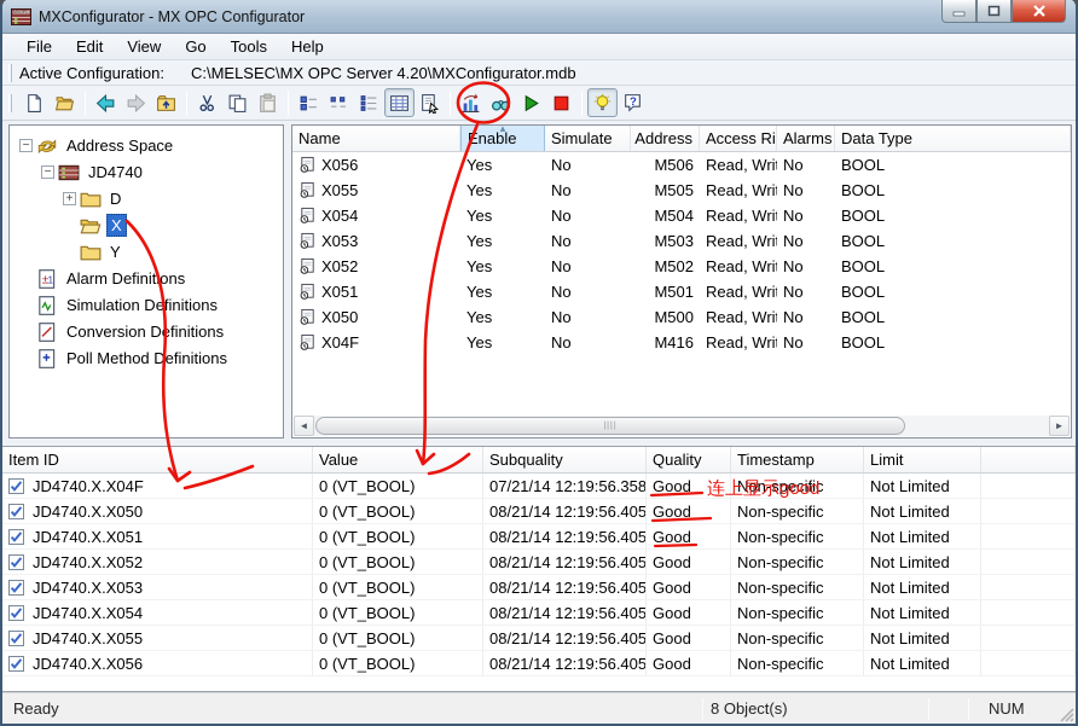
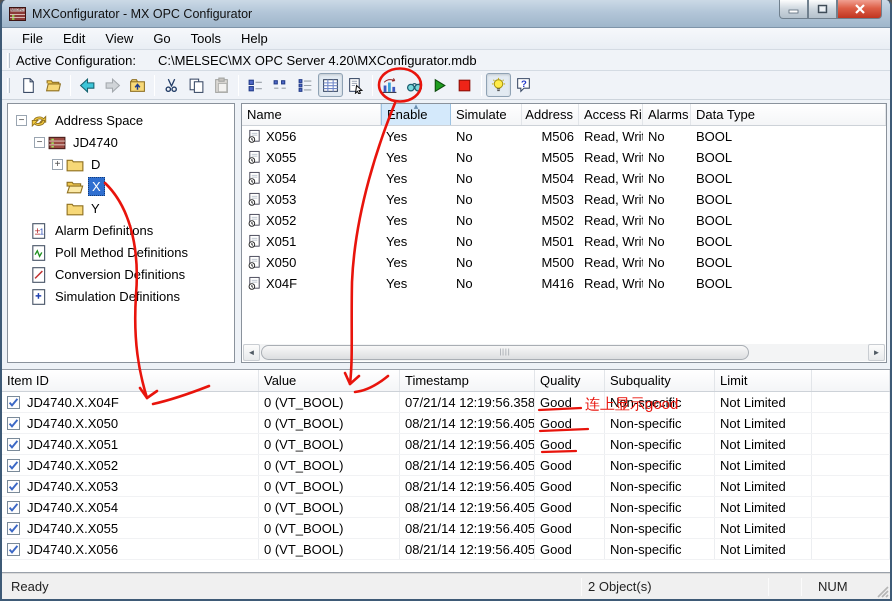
  MXConfigurator - MX OPC Configurator
  File
  Edit
  View
  Go
  Tools
  Help
  Active Configuration:
  C:\MELSEC\MX OPC Server 4.20\MXConfigurator.mdb
  ?
  −
  Address Space
  −
  JD4740
  +
  D
  X
  Y
  ±
  1
  Alarm Definitons
- Simulation Definitions
+ Poll Method Definitions
  Conversion Dfinitions
- Poll Method Definitions
+ Simulation Definitions
  Name
  nable
  ▴
  Simulate
  Address
  Access Ri
  Alarms
  Data Type
  X056
  Yes
  No
  M506
  Read, Wri
  No
  BOOL
  X055
  Yes
  No
  M505
  Read, Wri
  No
  BOOL
  X054
  Yes
  No
  M504
  Read, Wri
  No
  BOOL
  X053
  Yes
  No
  M503
  Read, Wri
  No
  BOOL
  X052
  Yes
  No
  M502
  Read, Wri
  No
  BOOL
  X051
  Yes
  No
  M501
  Read, Wri
  No
  BOOL
  X050
  Yes
  No
  M500
  Read, Wri
  No
  BOOL
  X04F
  Yes
  No
  M416
  Read, Wri
  No
  BOOL
  ◄
  ►
  Item ID
  Value
- Subquality
+ Timestamp
  Quality
- Timestamp
+ Subquality
  Limit
  JD4740.X.X04F
  0 (VT_BOOL)
  07/21/14 12:19:56.358
  Good
  Non-specific
  Not Limited
  JD4740.X.X050
  0 (VT_BOOL)
  08/21/14 12:19:56.405
  Good
  Non-specific
  Not Limited
  JD4740.X.X051
  0 (VT_BOOL)
  08/21/14 12:19:56.405
  Good
  Non-specific
  Not Limited
  JD4740.X.X052
  0 (VT_BOOL)
  08/21/14 12:19:56.405
  Good
  Non-specific
  Not Limited
  JD4740.X.X053
  0 (VT_BOOL)
  08/21/14 12:19:56.405
  Good
  Non-specific
  Not Limited
  JD4740.X.X054
  0 (VT_BOOL)
  08/21/14 12:19:56.405
  Good
  Non-specific
  Not Limited
  JD4740.X.X055
  0 (VT_BOOL)
  08/21/14 12:19:56.405
  Good
  Non-specific
  Not Limited
  JD4740.X.X056
  0 (VT_BOOL)
  08/21/14 12:19:56.405
  Good
  Non-specific
  Not Limited
  Ready
- 8 Object(s)
+ 2 Object(s)
  NUM
  连上显示good
